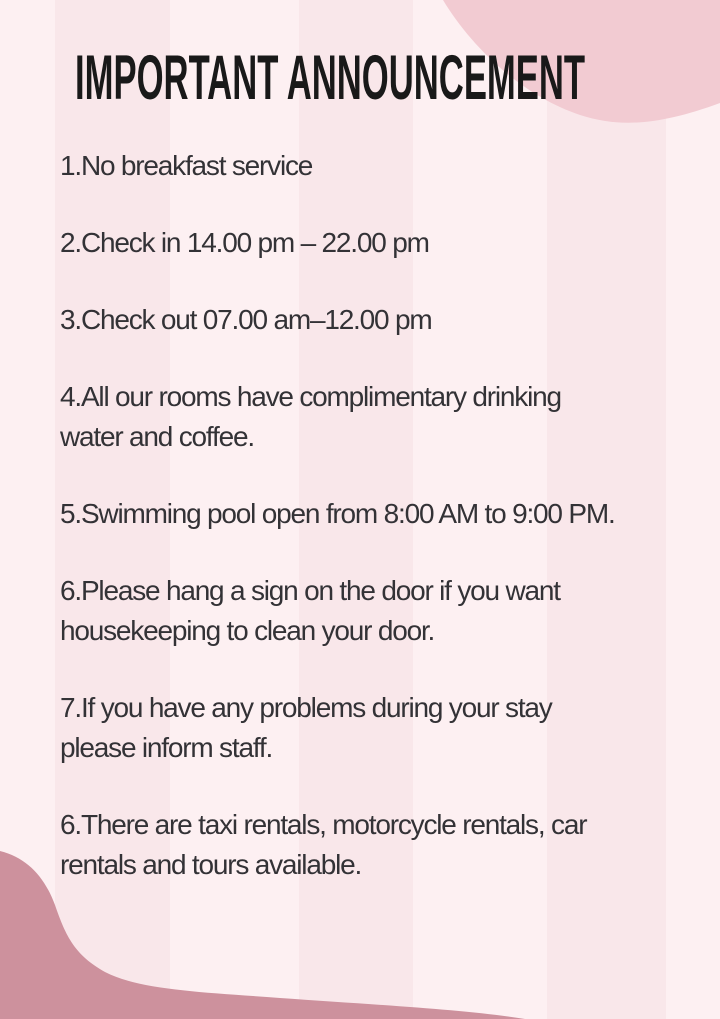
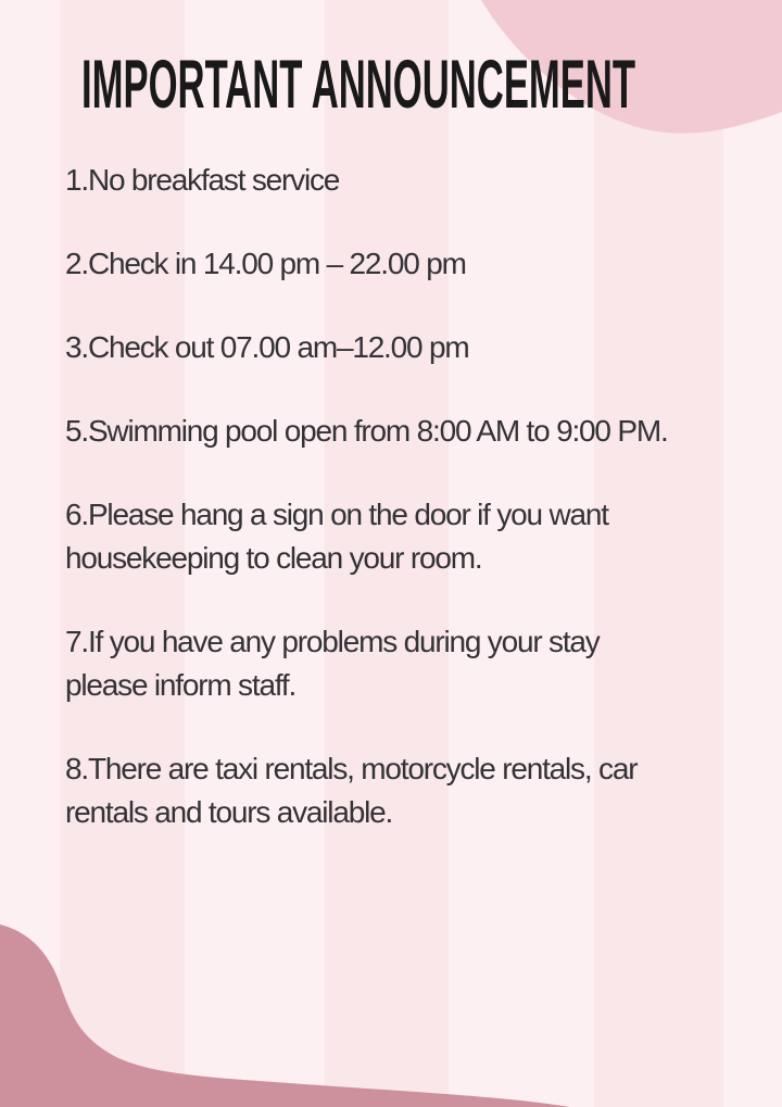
  IMPORTANT ANNOUNCEMENT
  1.No breakfast service
  2.Check in 14.00 pm – 22.00 pm
  3.Check out 07.00 am–12.00 pm
- 4.All our rooms have complimentary drinking
- water and coffee.
  5.Swimming pool open from 8:00 AM to 9:00 PM.
  6.Please hang a sign on the door if you want
- housekeeping to clean your door.
+ housekeeping to clean your room.
  7.If you have any problems during your stay
  please inform staff.
- 6.There are taxi rentals, motorcycle rentals, car
+ 8.There are taxi rentals, motorcycle rentals, car
  rentals and tours available.
